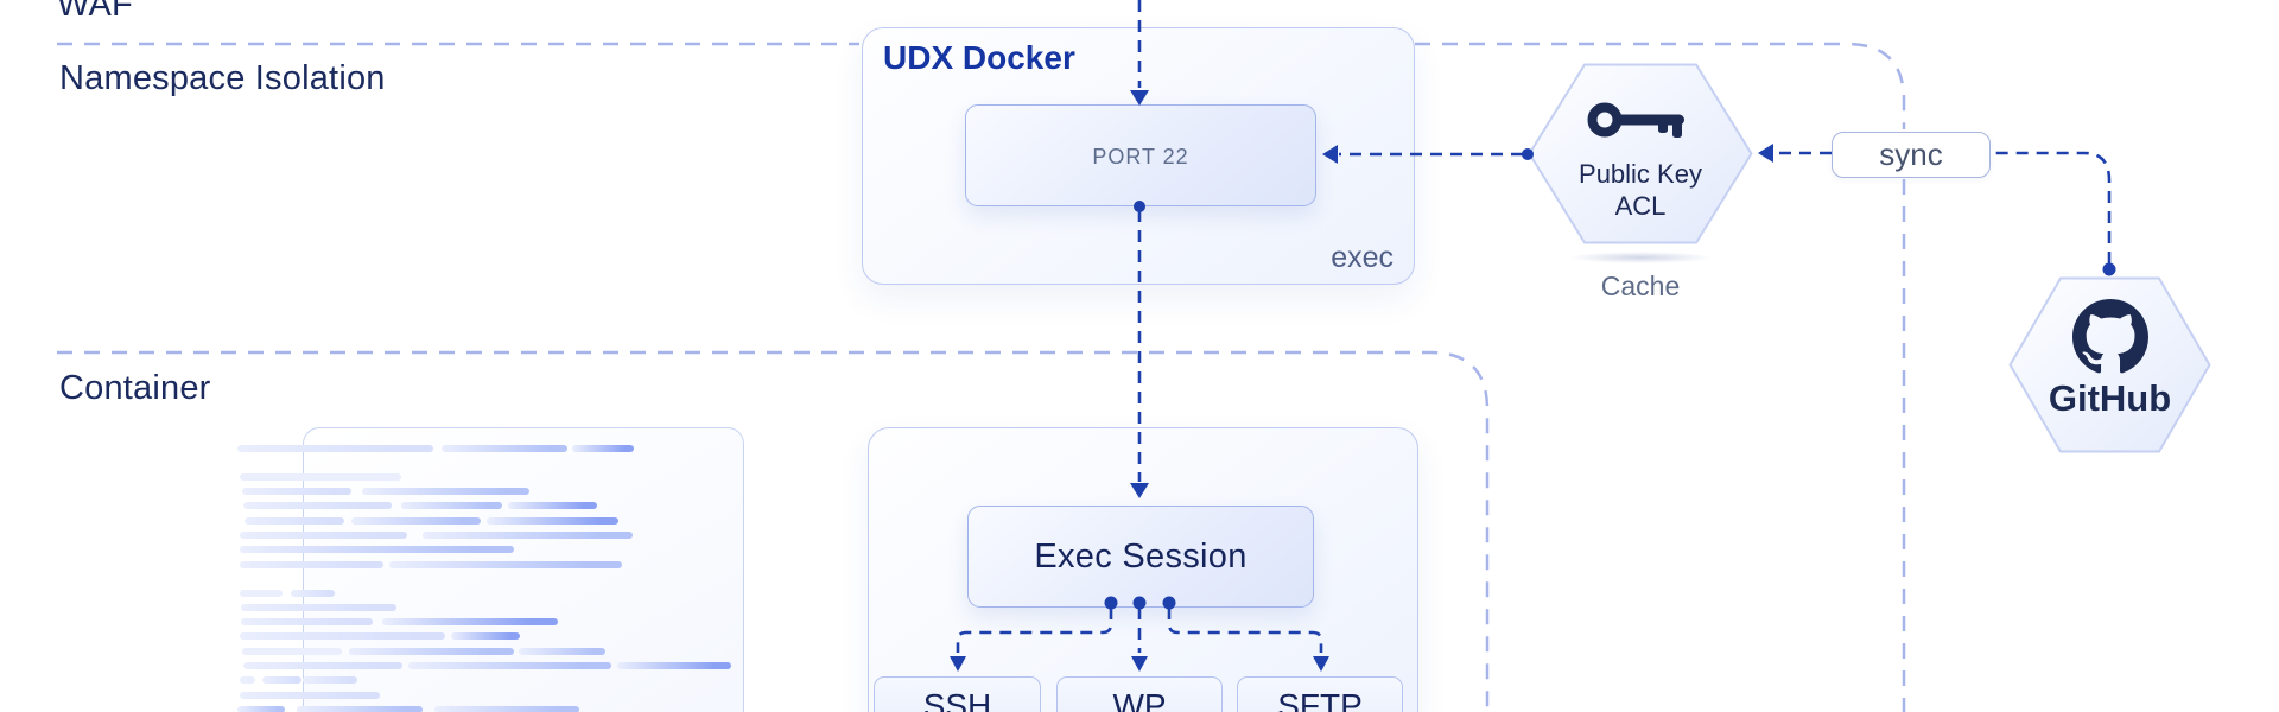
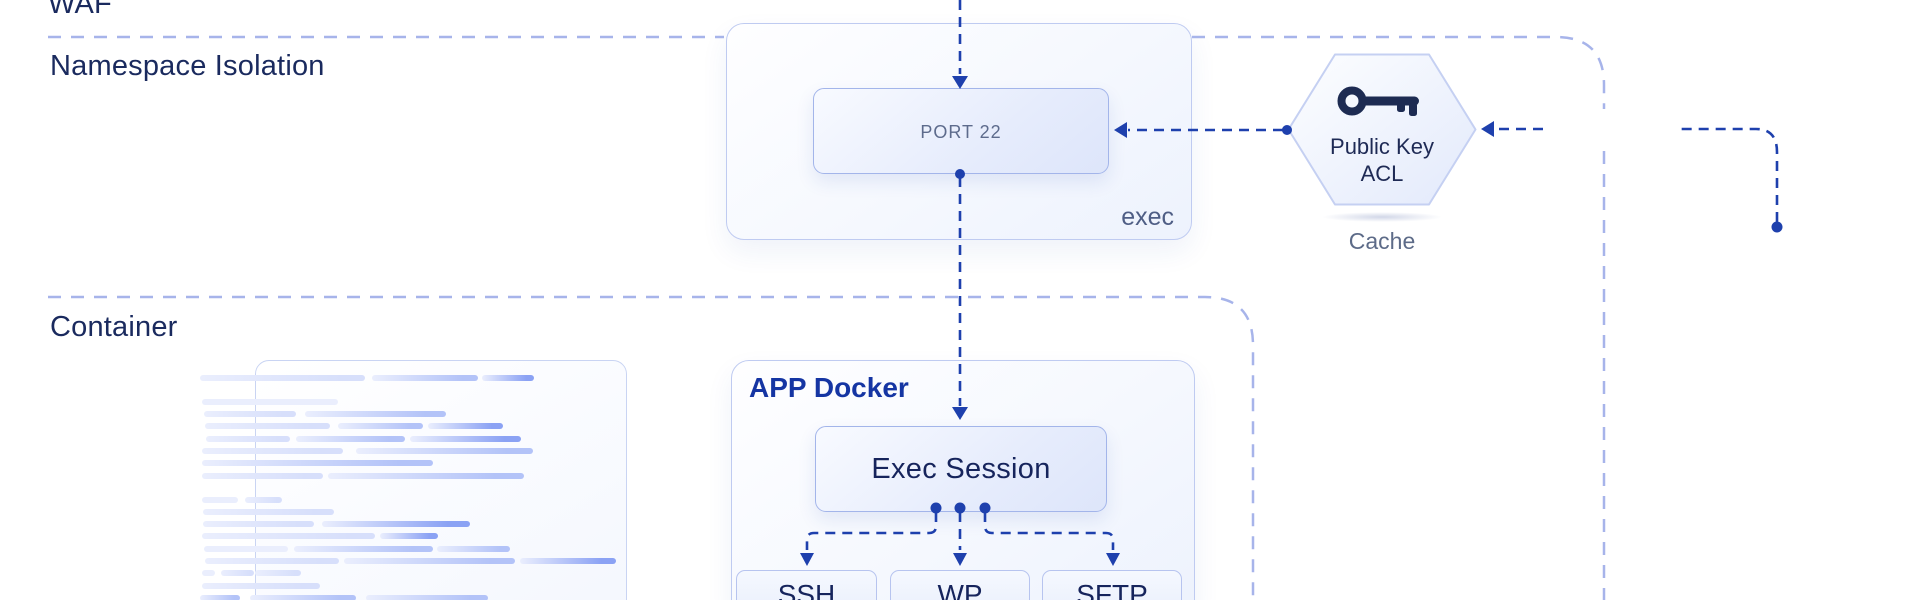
  WAF
  Namespace Isolation
  Container
- UDX Docker
  exec
  PORT 22
+ APP Docker
  Exec Session
  SSH
  WP
  SFTP
  Public Key
  ACL
  Cache
- sync
- GitHub
